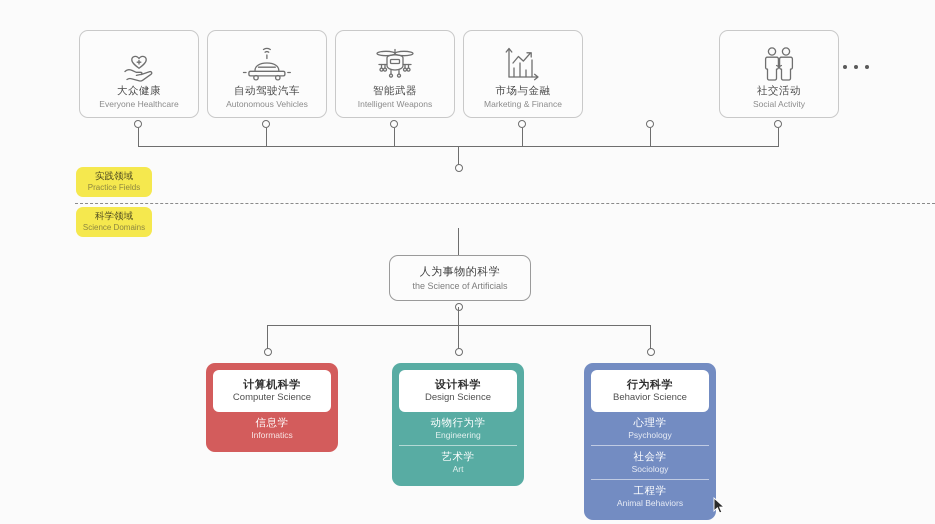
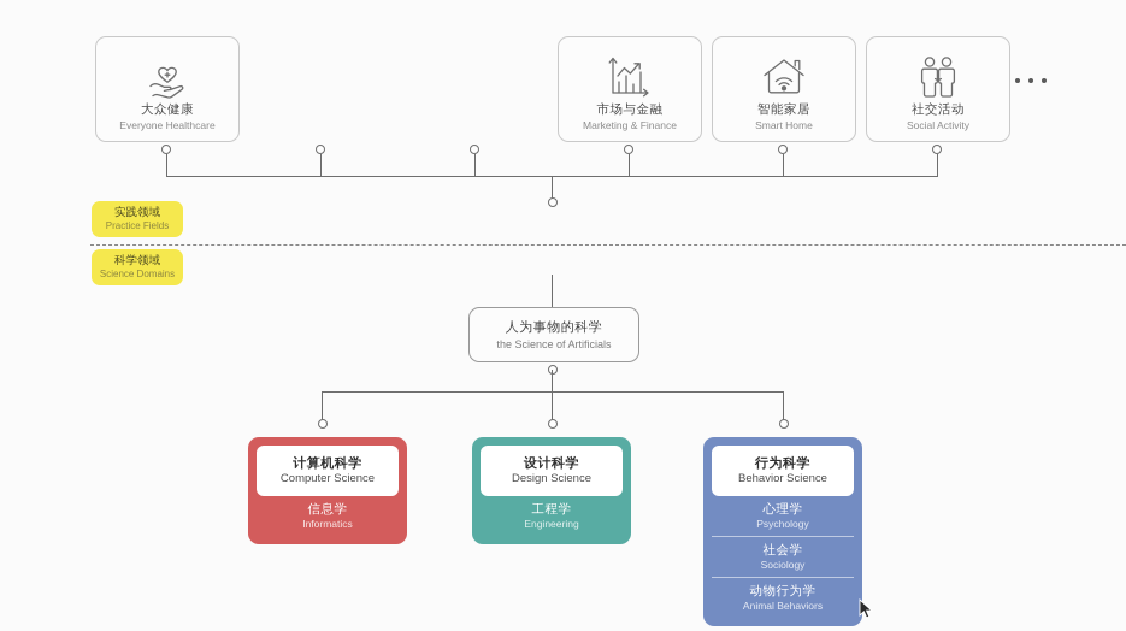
  大众健康
  Everyone Healthcare
- 自动驾驶汽车
- Autonomous Vehicles
- 智能武器
- Intelligent Weapons
  市场与金融
  Marketing & Finance
+ 智能家居
+ Smart Home
  社交活动
  Social Activity
  实践领域
  Practice Fields
  科学领域
  Science Domains
  人为事物的科学
  the Science of Artificials
  计算机科学
  Computer Science
  信息学
  Informatics
  设计科学
  Design Science
- 动物行为学
+ 工程学
  Engineering
- 艺术学
- Art
  行为科学
  Behavior Science
  心理学
  Psychology
  社会学
  Sociology
- 工程学
+ 动物行为学
  Animal Behaviors
